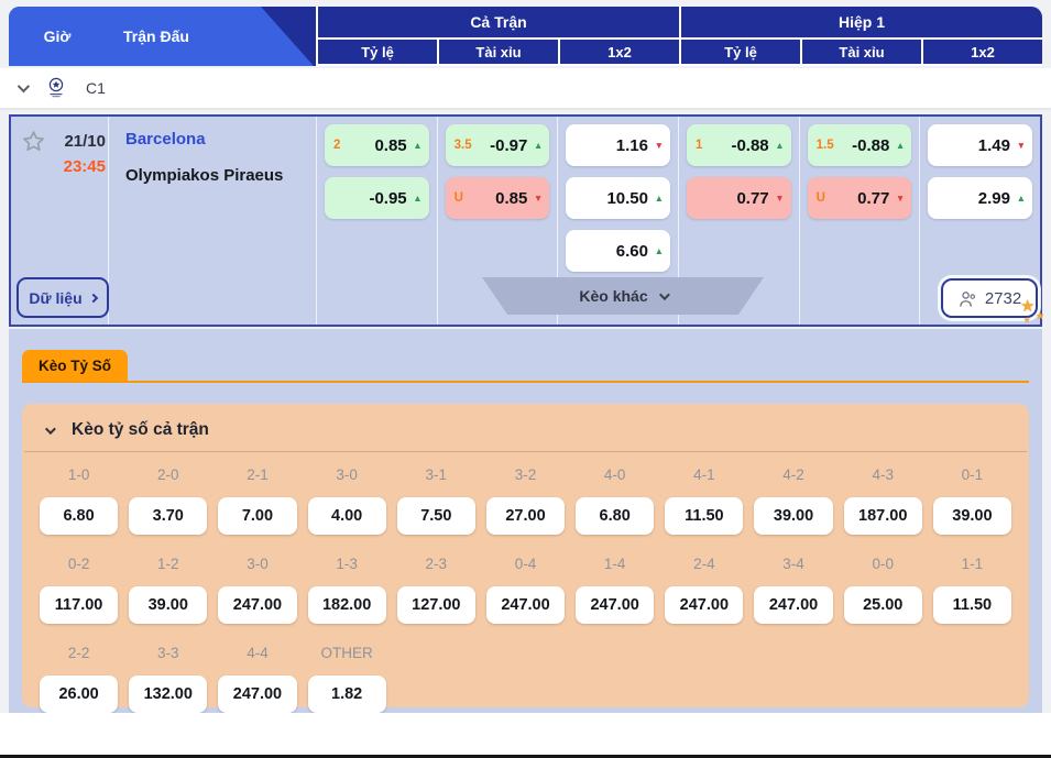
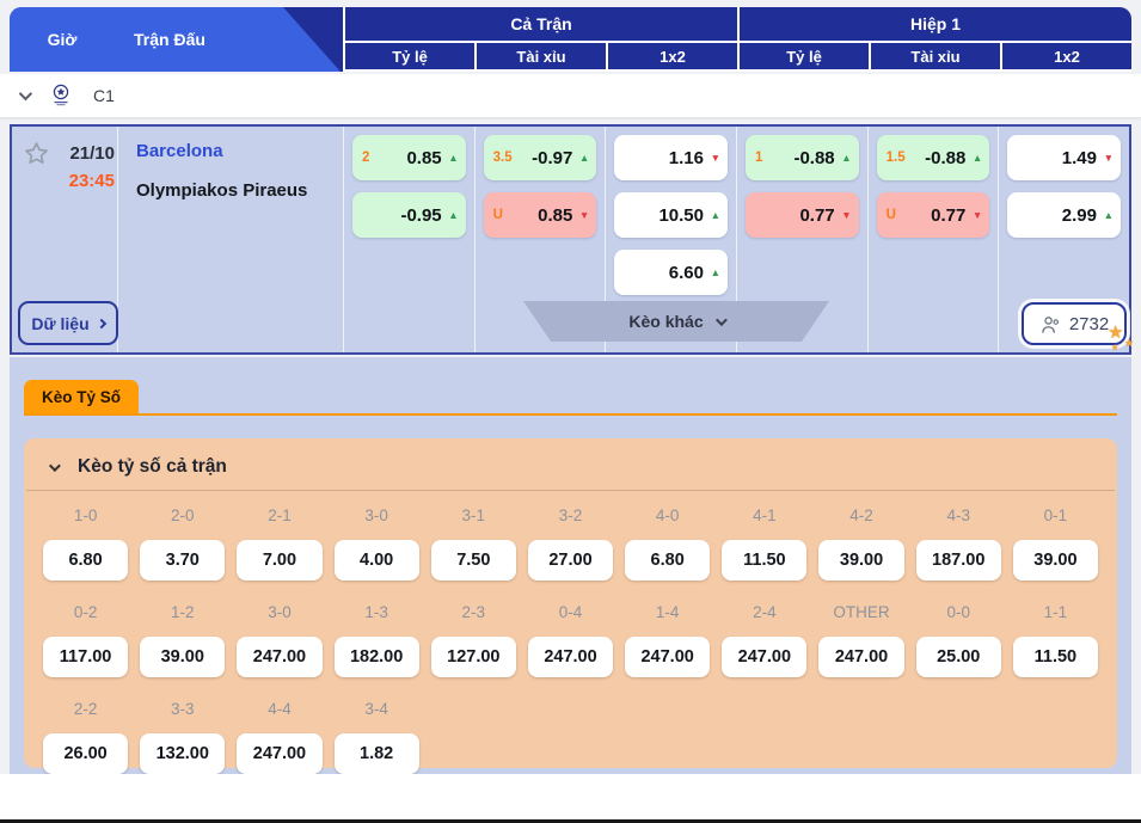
  Giờ
  Trận Đấu
  Cả Trận
  Tỷ lệ
  Tài xỉu
  1x2
  Hiệp 1
  Tỷ lệ
  Tài xỉu
  1x2
  C1
  21/10
  23:45
  Barcelona
  Olympiakos Piraeus
  2
  0.85
  -0.95
  3.5
  -0.97
  U
  0.85
  1.16
  10.50
  6.60
  1
  -0.88
  0.77
  1.5
  -0.88
  U
  0.77
  1.49
  2.99
  Dữ liệu
  Kèo khác
  2732
  ★
  ★
  Kèo Tỷ Số
  Kèo tỷ số cả trận
  1-0
  6.80
  2-0
  3.70
  2-1
  7.00
  3-0
  4.00
  3-1
  7.50
  3-2
  27.00
  4-0
  6.80
  4-1
  11.50
  4-2
  39.00
  4-3
  187.00
  0-1
  39.00
  0-2
  117.00
  1-2
  39.00
  3-0
  247.00
  1-3
  182.00
  2-3
  127.00
  0-4
  247.00
  1-4
  247.00
  2-4
  247.00
- 3-4
+ OTHER
  247.00
  0-0
  25.00
  1-1
  11.50
  2-2
  26.00
  3-3
  132.00
  4-4
  247.00
- OTHER
+ 3-4
  1.82
